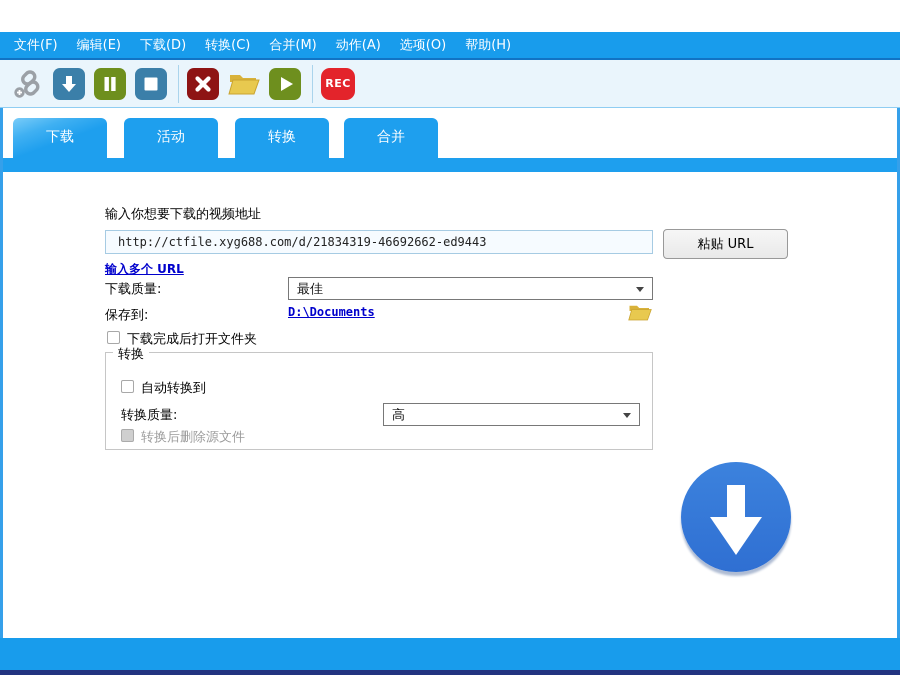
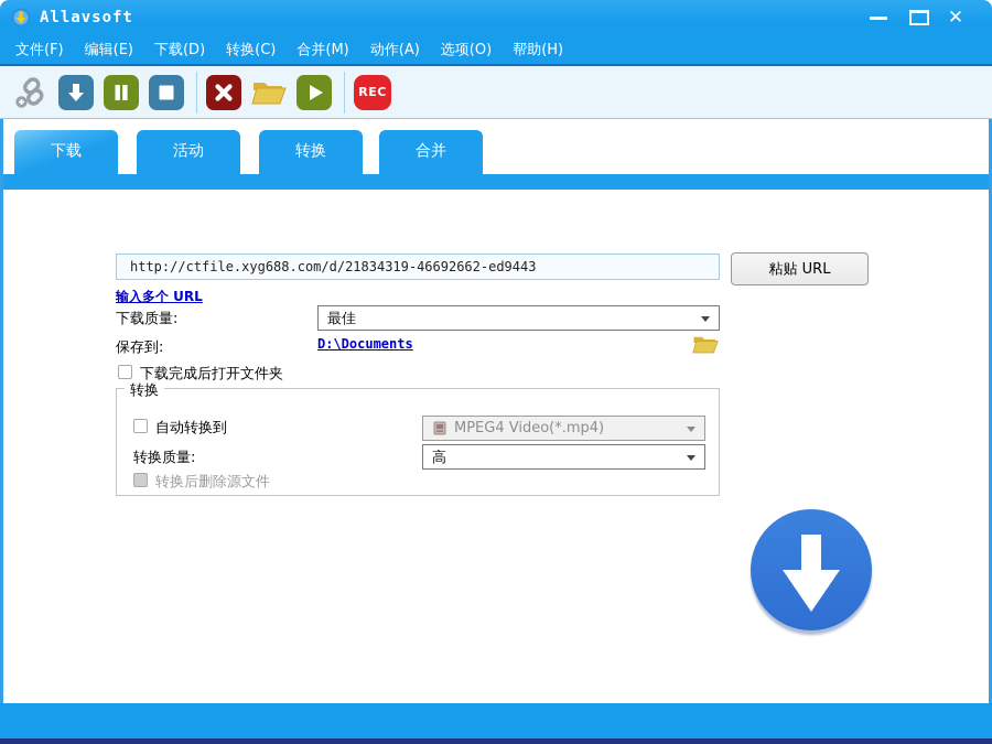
+ Allavsoft
+ ✕
  文件(F)
  编辑(E)
  下载(D)
  转换(C)
  合并(M)
  动作(A)
  选项(O)
  帮助(H)
  REC
  下载
  活动
  转换
  合并
- 输入你想要下载的视频地址
  http://ctfile.xyg688.com/d/21834319-46692662-ed9443
  粘贴 URL
  输入多个 URL
  下载质量:
  最佳
  保存到:
  D:\Documents
  下载完成后打开文件夹
  转换
  自动转换到
+ MPEG4 Video(*.mp4)
  转换质量:
  高
  转换后删除源文件
